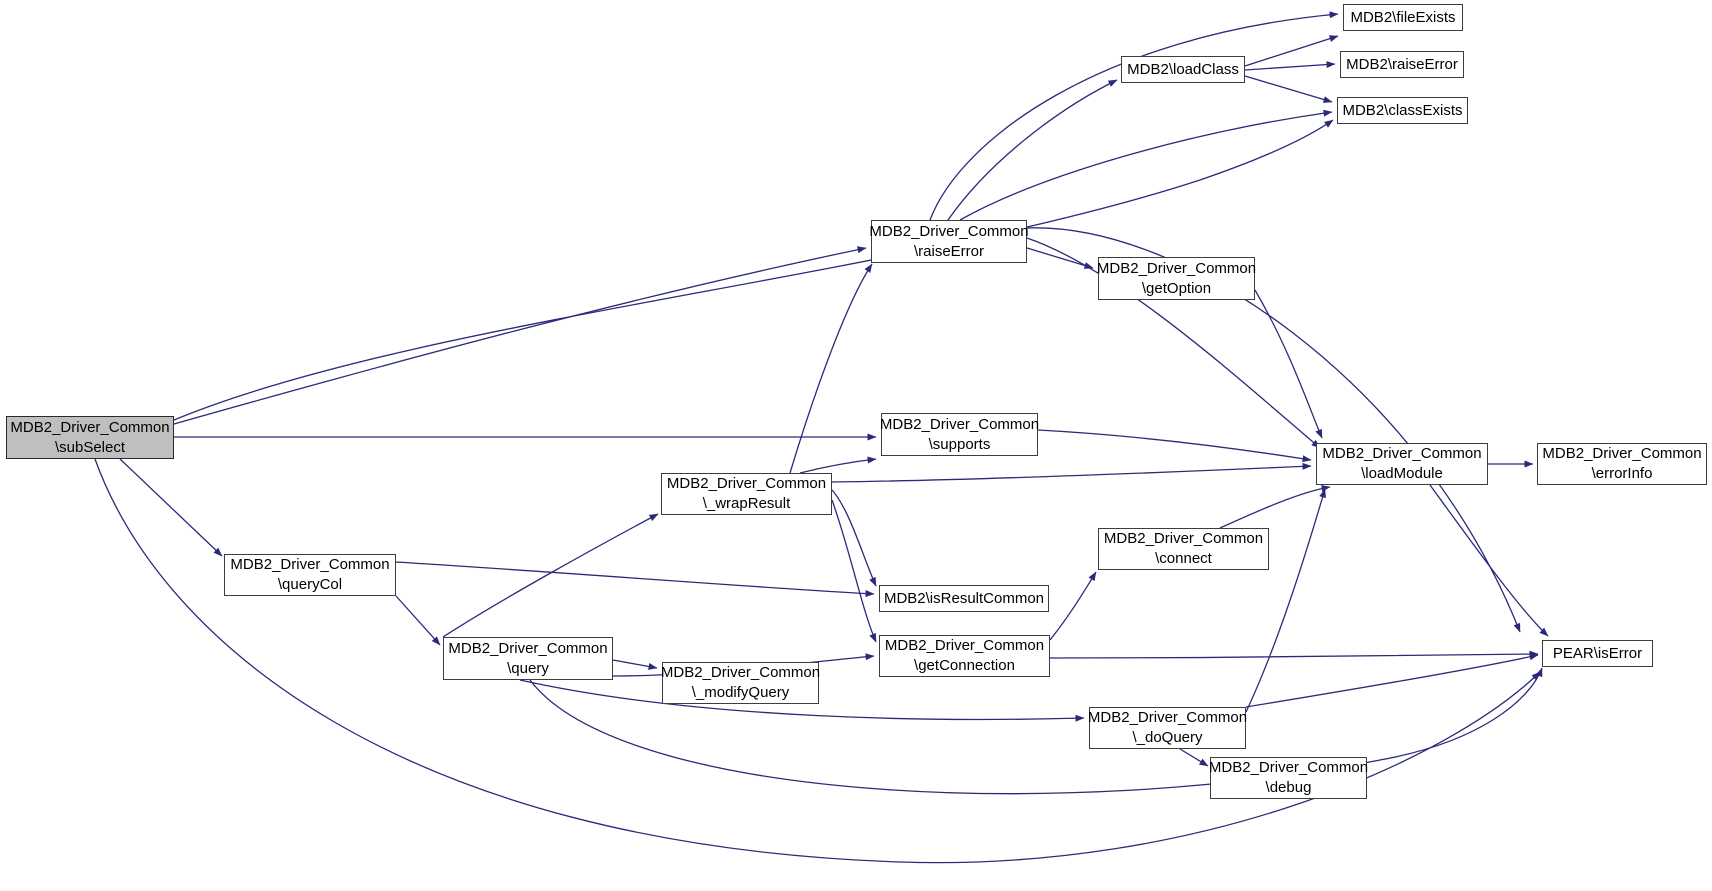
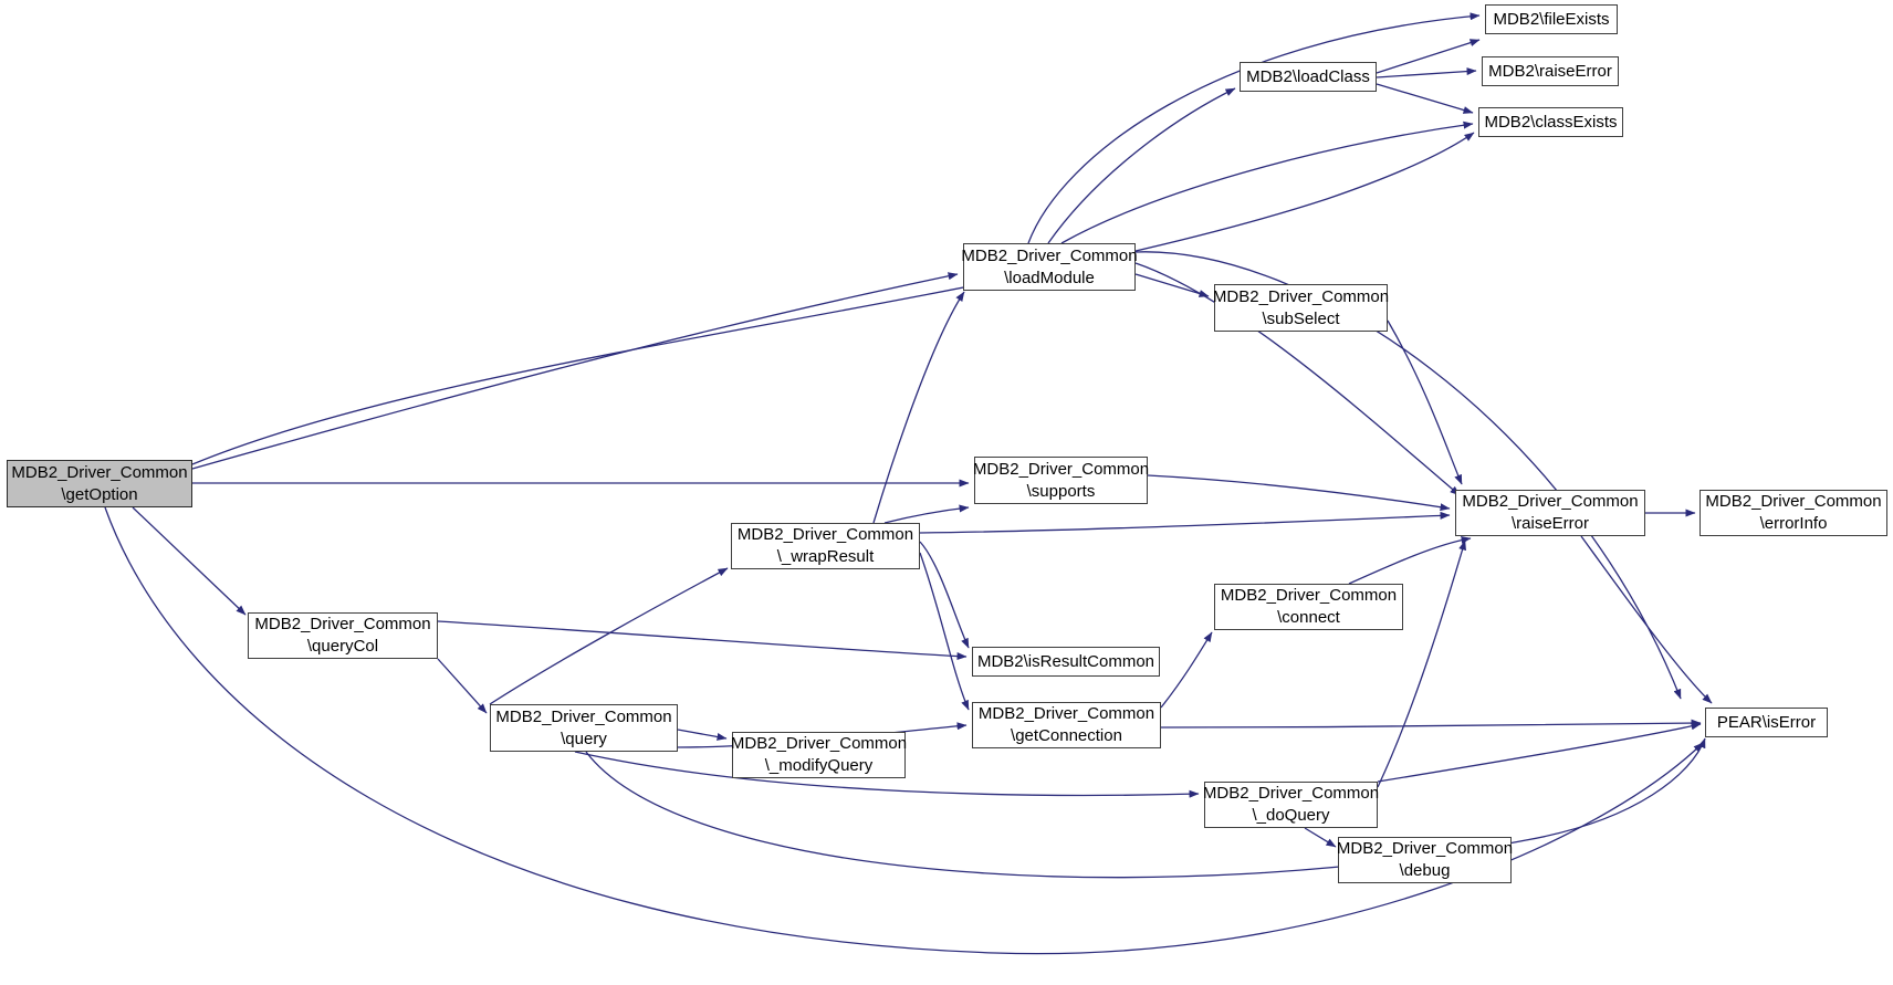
  MDB2_Driver_Common
- \subSelect
+ \getOption
  MDB2_Driver_Common
- \raiseError
+ \loadModule
  MDB2_Driver_Common
- \getOption
+ \subSelect
  MDB2\loadClass
  MDB2\fileExists
  MDB2\raiseError
  MDB2\classExists
  MDB2_Driver_Common
  \supports
  MDB2_Driver_Common
  \_wrapResult
  MDB2_Driver_Common
  \queryCol
  MDB2_Driver_Common
  \query
  MDB2_Driver_Common
  \_modifyQuery
  MDB2\isResultCommon
  MDB2_Driver_Common
  \getConnection
  MDB2_Driver_Common
  \connect
  MDB2_Driver_Common
  \_doQuery
  MDB2_Driver_Common
  \debug
  MDB2_Driver_Common
- \loadModule
+ \raiseError
  MDB2_Driver_Common
  \errorInfo
  PEAR\isError
